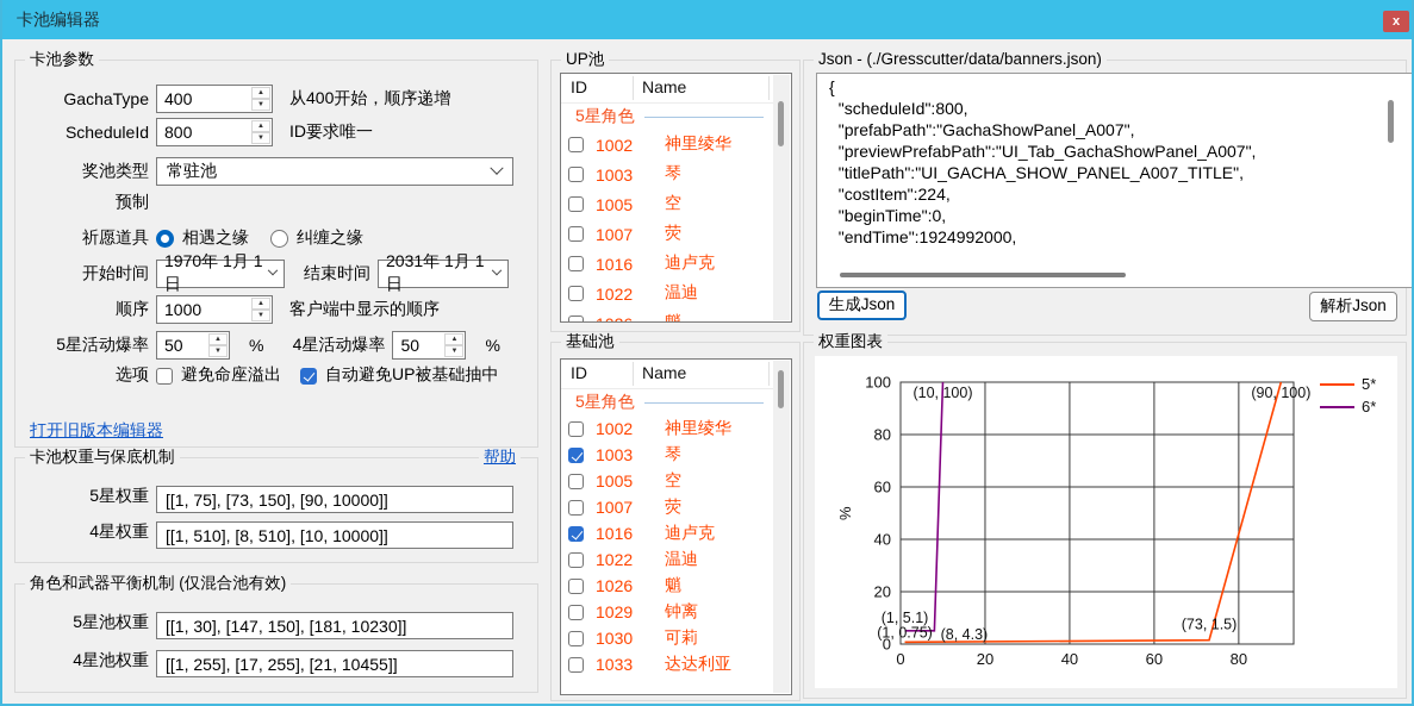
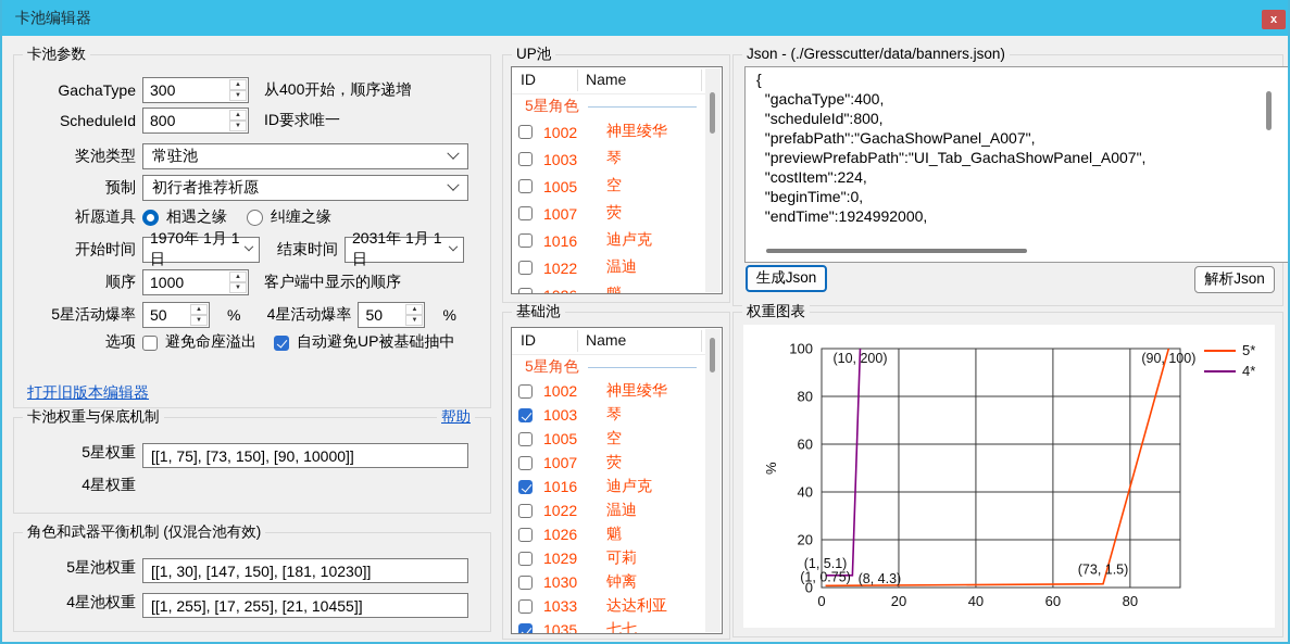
  卡池编辑器
  x
  卡池参数
  GachaType
- 400
+ 300
  从400开始，顺序递增
  ScheduleId
  800
  ID要求唯一
  奖池类型
  常驻池
  预制
+ 初行者推荐祈愿
  祈愿道具
  相遇之缘
  纠缠之缘
  开始时间
  1970年 1月 1日
  结束时间
  2031年 1月 1日
  顺序
  1000
  客户端中显示的顺序
  5星活动爆率
  50
  %
  4星活动爆率
  50
  %
  选项
  避免命座溢出
  自动避免UP被基础抽中
  打开旧版本编辑器
  卡池权重与保底机制
  帮助
  5星权重
  [[1, 75], [73, 150], [90, 10000]]
  4星权重
- [[1, 510], [8, 510], [10, 10000]]
  角色和武器平衡机制 (仅混合池有效)
  5星池权重
  [[1, 30], [147, 150], [181, 10230]]
  4星池权重
  [[1, 255], [17, 255], [21, 10455]]
  UP池
  ID
  Name
  5星角色
  1002
  神里绫华
  1003
  琴
  1005
  空
  1007
  荧
  1016
  迪卢克
  1022
  温迪
  基础池
  ID
  Name
  5星角色
  1002
  神里绫华
  1003
  琴
  1005
  空
  1007
  荧
  1016
  迪卢克
  1022
  温迪
  1026
  魈
  1029
- 钟离
+ 可莉
  1030
- 可莉
+ 钟离
  1033
  达达利亚
+ 1035
+ 七七
  Json - (./Gresscutter/data/banners.json)
  {
+ "gachaType":400,
  "scheduleId":800,
  "prefabPath":"GachaShowPanel_A007",
  "previewPrefabPath":"UI_Tab_GachaShowPanel_A007",
- "titlePath":"UI_GACHA_SHOW_PANEL_A007_TITLE",
  "costItem":224,
  "beginTime":0,
  "endTime":1924992000,
  生成Json
  解析Json
  权重图表
  0
  20
  40
  60
  80
  100
  0
  20
  40
  60
  80
- (10, 100)
+ (10, 200)
  (90, 100)
  (1, 5.1)
  (1, 0.75)
  (8, 4.3)
  (73, 1.5)
  5*
- 6*
+ 4*
